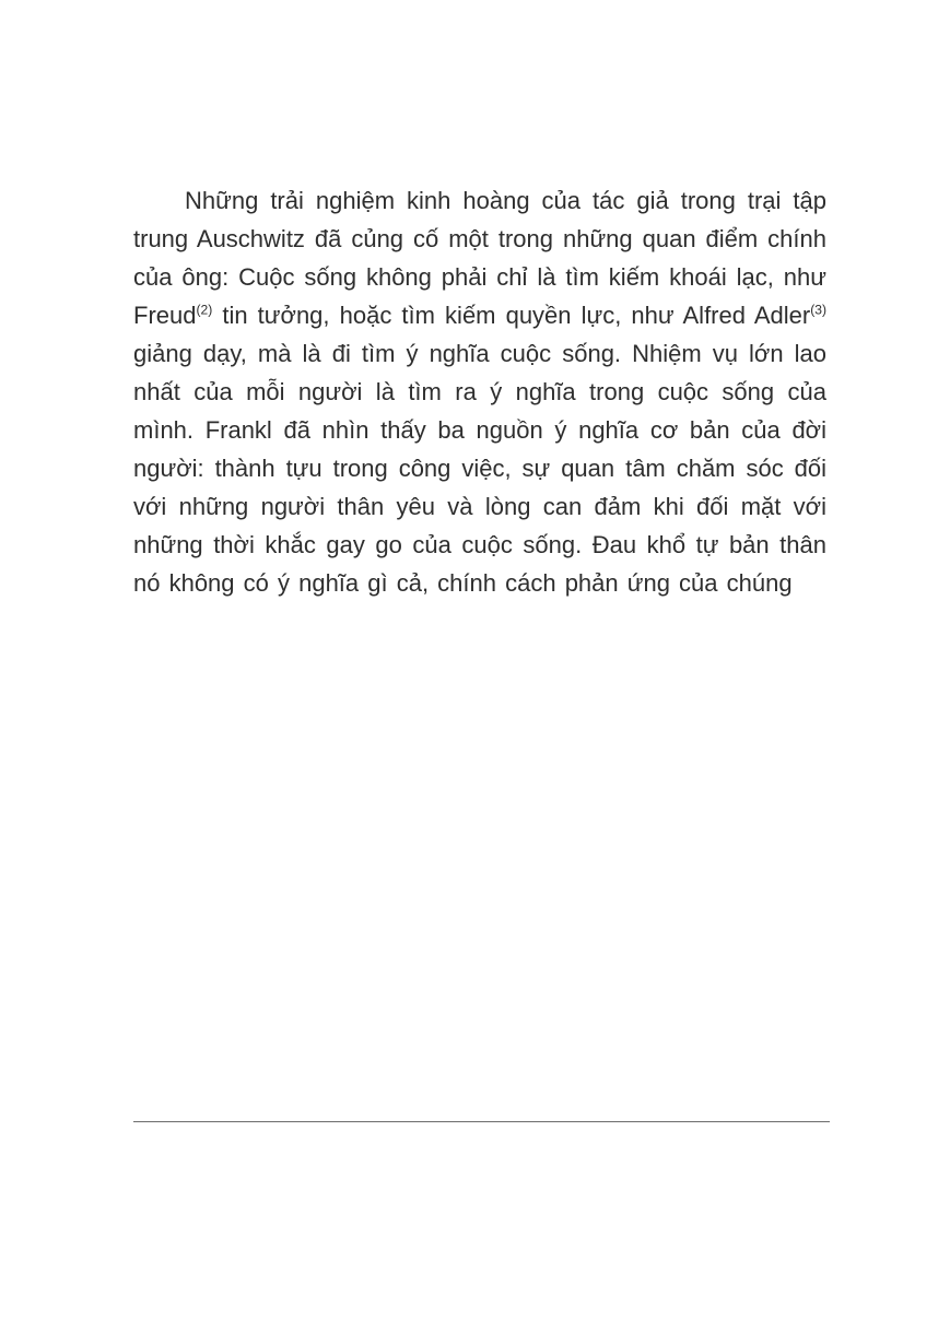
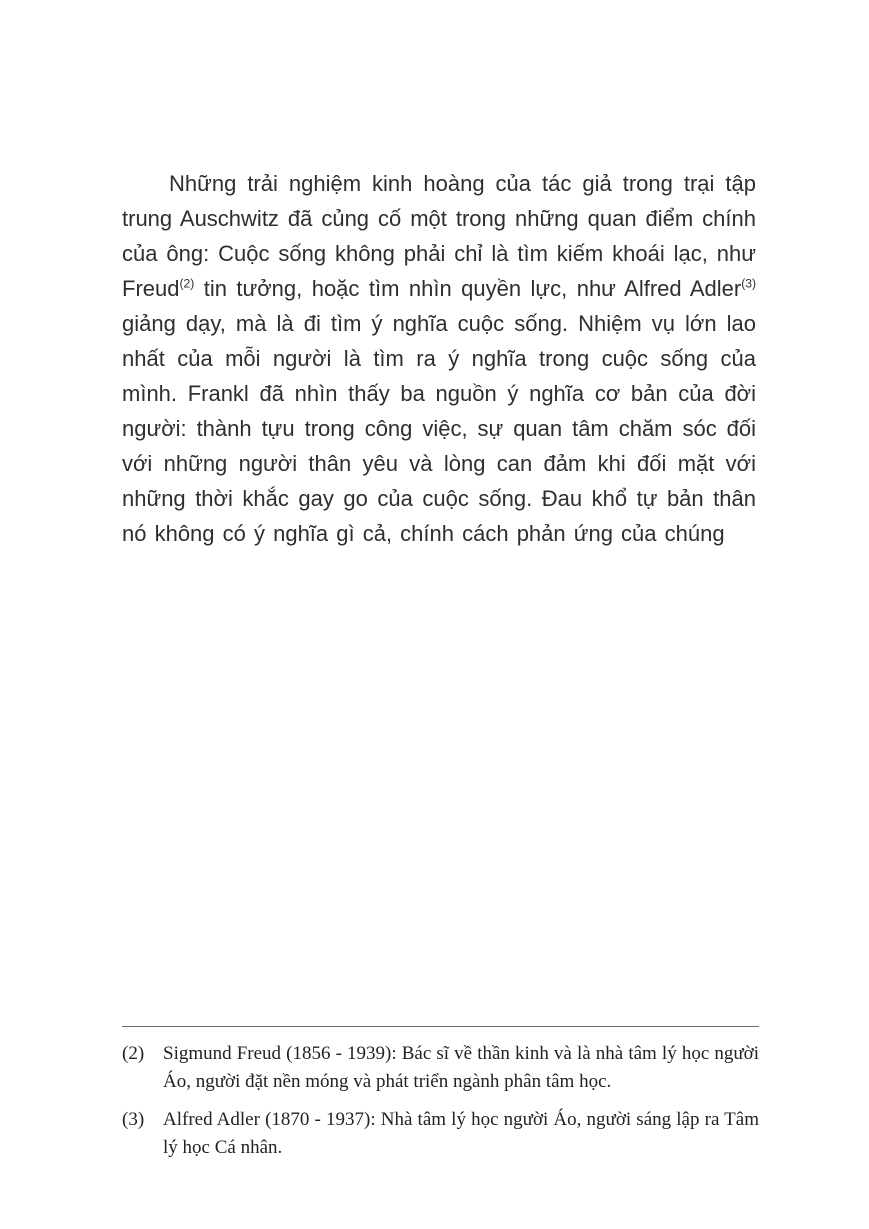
- Những trải nghiệm kinh hoàng của tác giả trong trại tập trung Auschwitz đã củng cố một trong những quan điểm chính của ông: Cuộc sống không phải chỉ là tìm kiếm khoái lạc, như Freud(2) tin tưởng, hoặc tìm kiếm quyền lực, như Alfred Adler(3) giảng dạy, mà là đi tìm ý nghĩa cuộc sống. Nhiệm vụ lớn lao nhất của mỗi người là tìm ra ý nghĩa trong cuộc sống của mình. Frankl đã nhìn thấy ba nguồn ý nghĩa cơ bản của đời người: thành tựu trong công việc, sự quan tâm chăm sóc đối với những người thân yêu và lòng can đảm khi đối mặt với những thời khắc gay go của cuộc sống. Đau khổ tự bản thân nó không có ý nghĩa gì cả, chính cách phản ứng của chúng
+ Những trải nghiệm kinh hoàng của tác giả trong trại tập trung Auschwitz đã củng cố một trong những quan điểm chính của ông: Cuộc sống không phải chỉ là tìm kiếm khoái lạc, như Freud(2) tin tưởng, hoặc tìm nhìn quyền lực, như Alfred Adler(3) giảng dạy, mà là đi tìm ý nghĩa cuộc sống. Nhiệm vụ lớn lao nhất của mỗi người là tìm ra ý nghĩa trong cuộc sống của mình. Frankl đã nhìn thấy ba nguồn ý nghĩa cơ bản của đời người: thành tựu trong công việc, sự quan tâm chăm sóc đối với những người thân yêu và lòng can đảm khi đối mặt với những thời khắc gay go của cuộc sống. Đau khổ tự bản thân nó không có ý nghĩa gì cả, chính cách phản ứng của chúng
+ (2)
+ Sigmund Freud (1856 - 1939): Bác sĩ về thần kinh và là nhà tâm lý học người Áo, người đặt nền móng và phát triển ngành phân tâm học.
+ (3)
+ Alfred Adler (1870 - 1937): Nhà tâm lý học người Áo, người sáng lập ra Tâm lý học Cá nhân.
